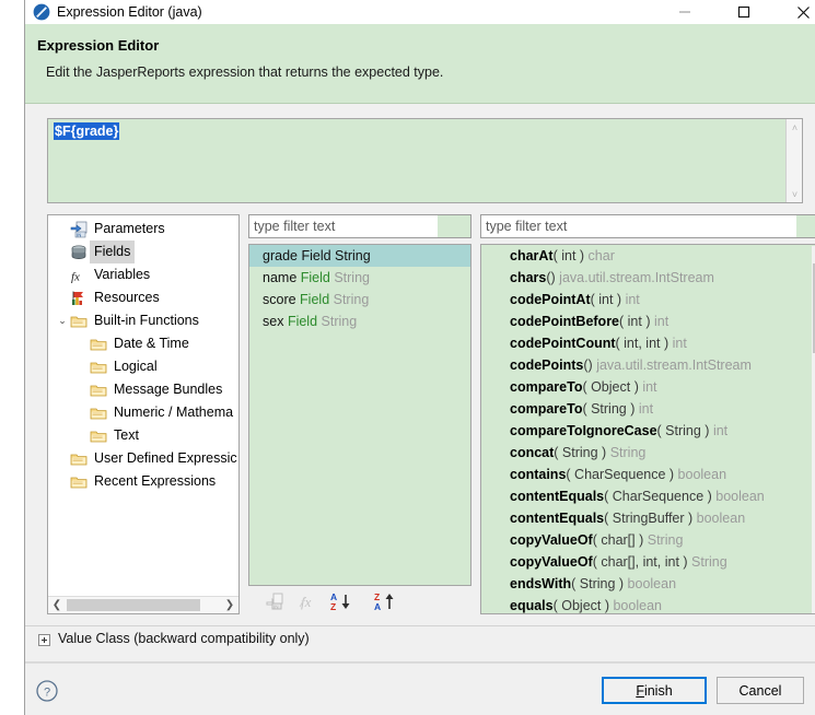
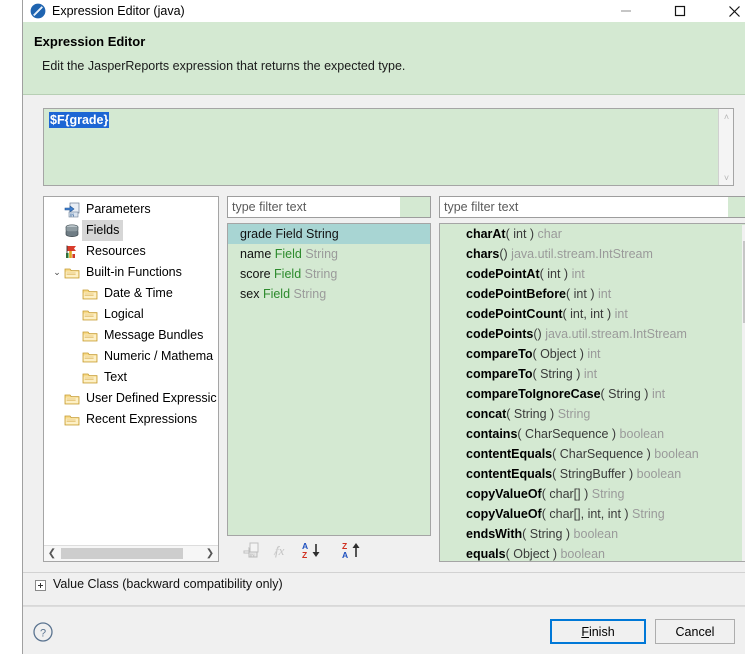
  Expression Editor (java)
  Expression Editor
  Edit the JasperReports expression that returns the expected type.
  $F{grade}
  ˄
  ˅
  Parameters
  Fields
- fx
- Variables
  Resources
  ⌄
  Built-in Functions
  Date & Time
  Logical
  Message Bundles
  Numeric / Mathema
  Text
  User Defined Expressic
  Recent Expressions
  ❮
  ❯
  type filter text
  grade Field String
  name Field String
  score Field String
  sex Field String
  A
  Z
  Z
  A
  type filter text
  charAt( int ) char
  chars() java.util.stream.IntStream
  codePointAt( int ) int
  codePointBefore( int ) int
  codePointCount( int, int ) int
  codePoints() java.util.stream.IntStream
  compareTo( Object ) int
  compareTo( String ) int
  compareToIgnoreCase( String ) int
  concat( String ) String
  contains( CharSequence ) boolean
  contentEquals( CharSequence ) boolean
  contentEquals( StringBuffer ) boolean
  copyValueOf( char[] ) String
  copyValueOf( char[], int, int ) String
  endsWith( String ) boolean
  equals( Object ) boolean
  Value Class (backward compatibility only)
  ?
  Finish
  Cancel
